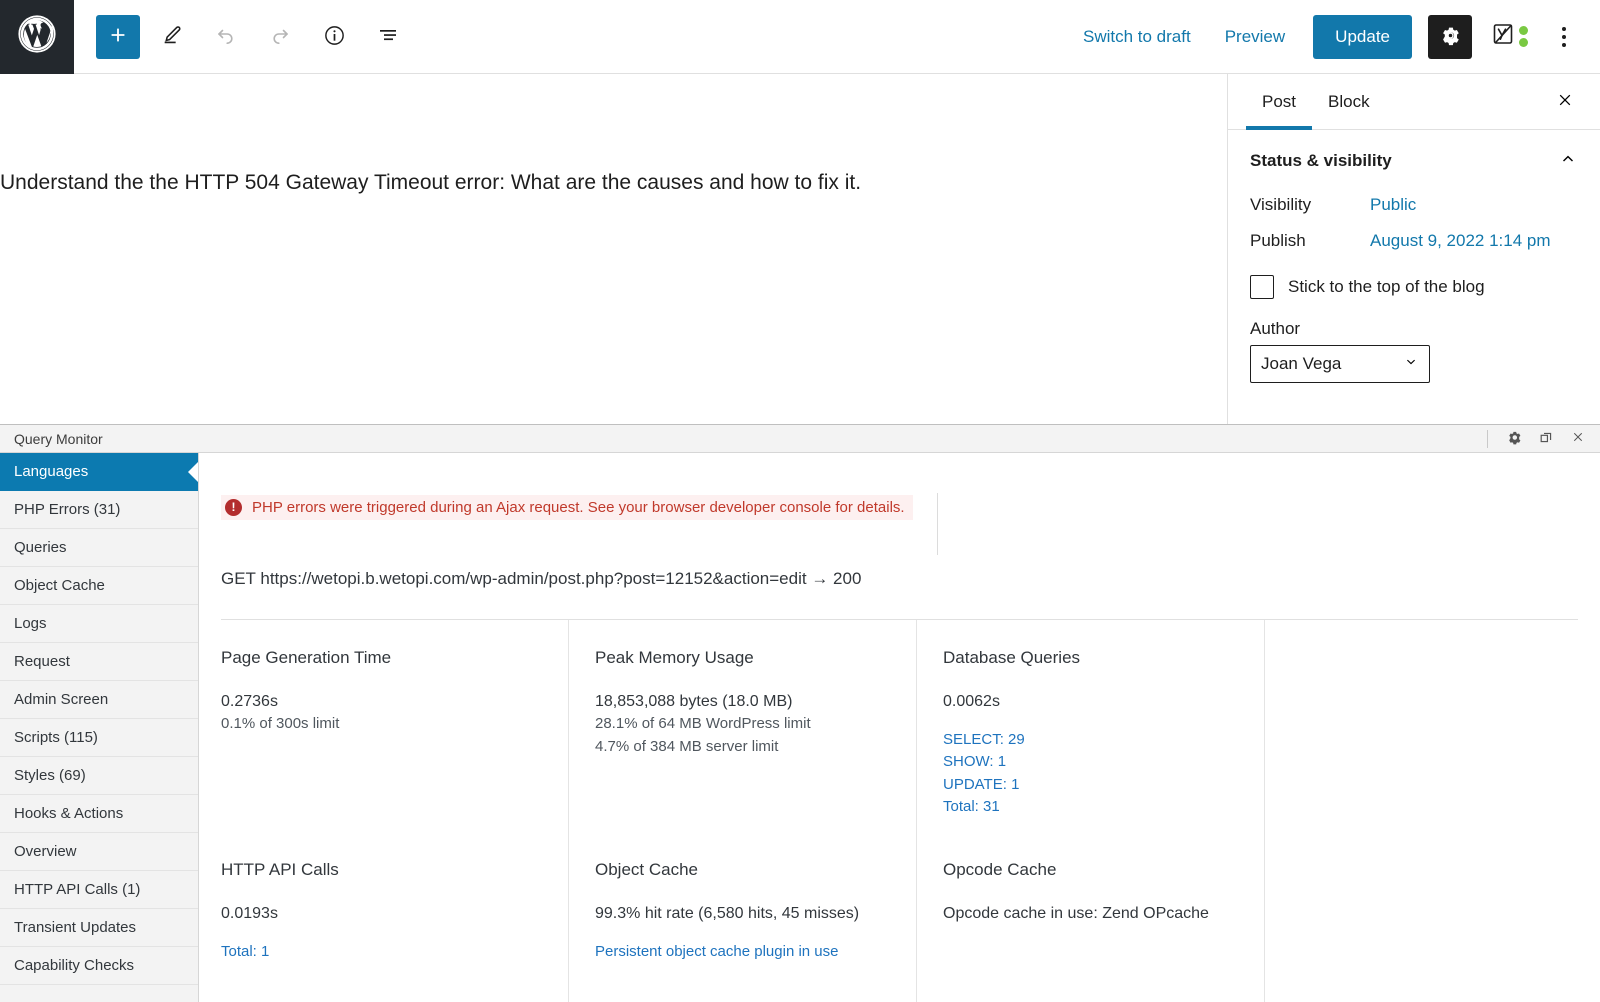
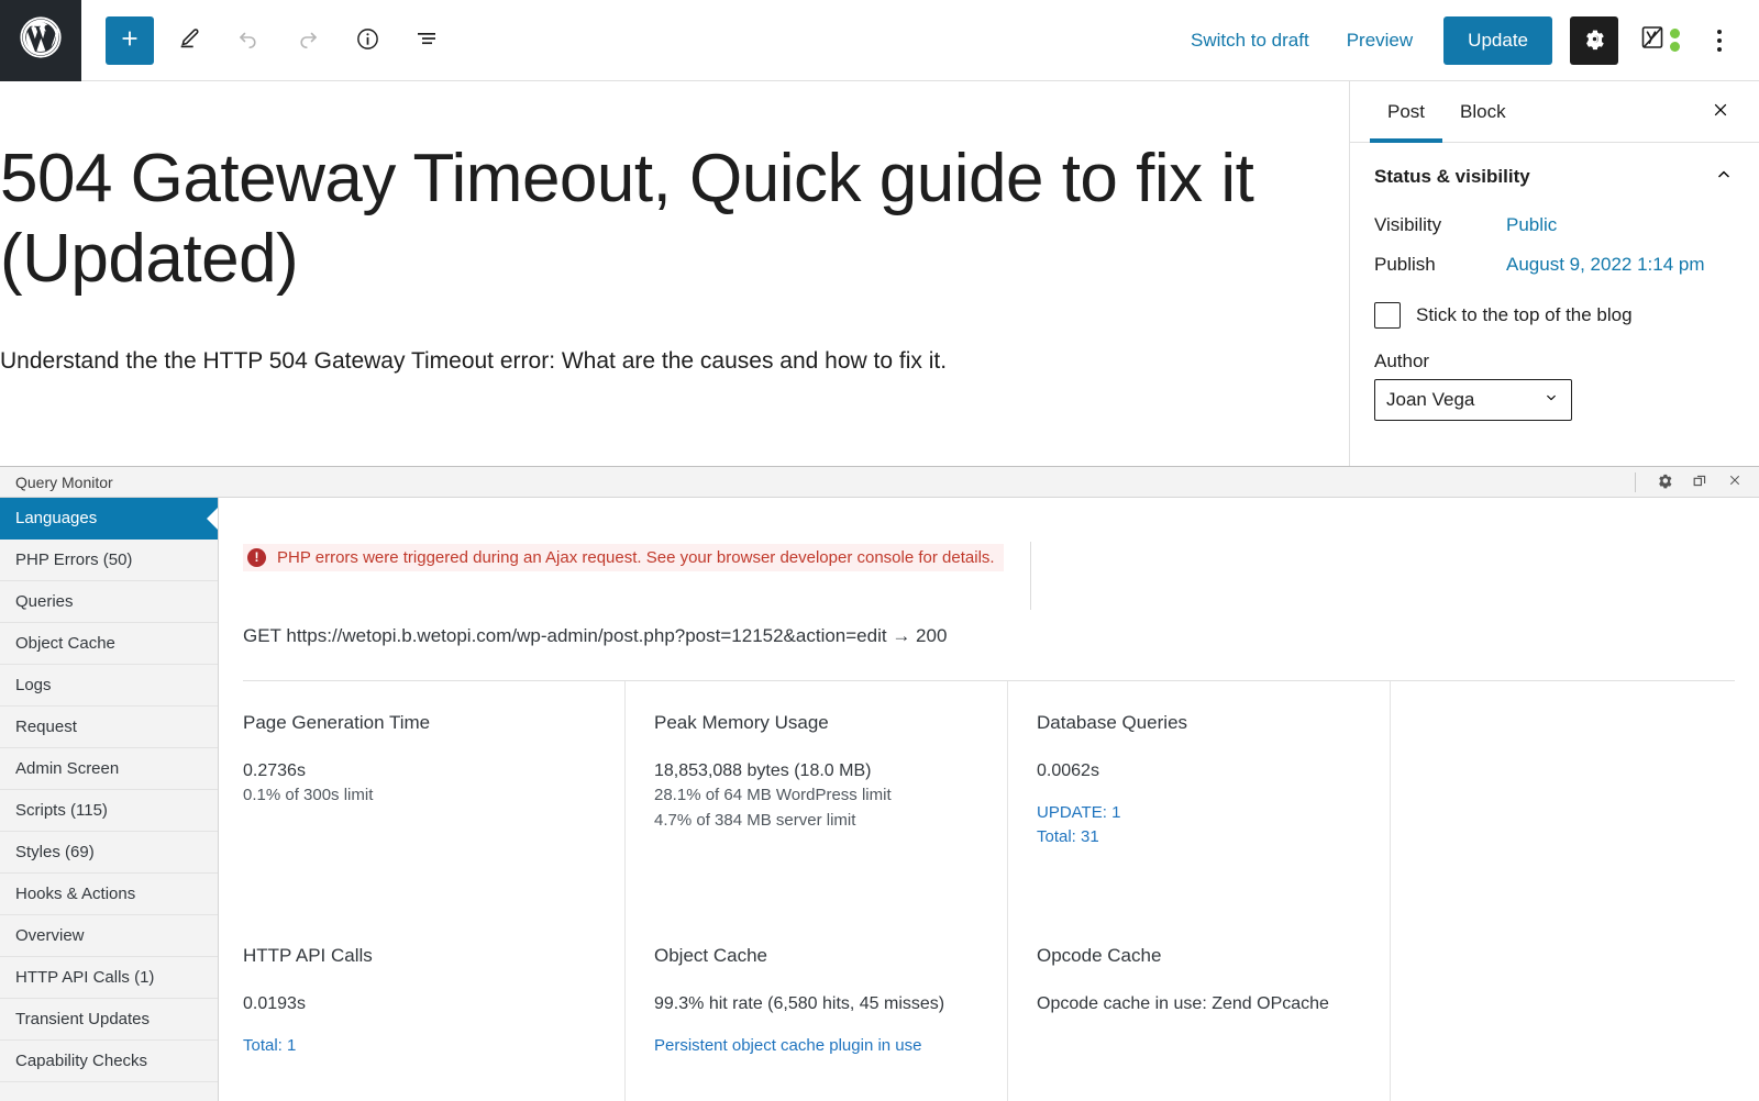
  Switch to draft
  Preview
  Update
+ 504 Gateway Timeout, Quick guide to fix it (Updated)
  Understand the the HTTP 504 Gateway Timeout error: What are the causes and how to fix it.
  Post
  Block
  Status & visibility
  Visibility
  Public
  Publish
  August 9, 2022 1:14 pm
  Stick to the top of the blog
  Author
  Joan Vega
  Query Monitor
  Languages
- PHP Errors (31)
+ PHP Errors (50)
  Queries
  Object Cache
  Logs
  Request
  Admin Screen
  Scripts (115)
  Styles (69)
  Hooks & Actions
  Overview
  HTTP API Calls (1)
  Transient Updates
  Capability Checks
  !
  PHP errors were triggered during an Ajax request. See your browser developer console for details.
  GET https://wetopi.b.wetopi.com/wp-admin/post.php?post=12152&action=edit → 200
  Page Generation Time
  0.2736s
  0.1% of 300s limit
  Peak Memory Usage
  18,853,088 bytes (18.0 MB)
  28.1% of 64 MB WordPress limit
  4.7% of 384 MB server limit
  Database Queries
  0.0062s
- SELECT: 29
- SHOW: 1
  UPDATE: 1
  Total: 31
  HTTP API Calls
  0.0193s
  Total: 1
  Object Cache
  99.3% hit rate (6,580 hits, 45 misses)
  Persistent object cache plugin in use
  Opcode Cache
  Opcode cache in use: Zend OPcache
